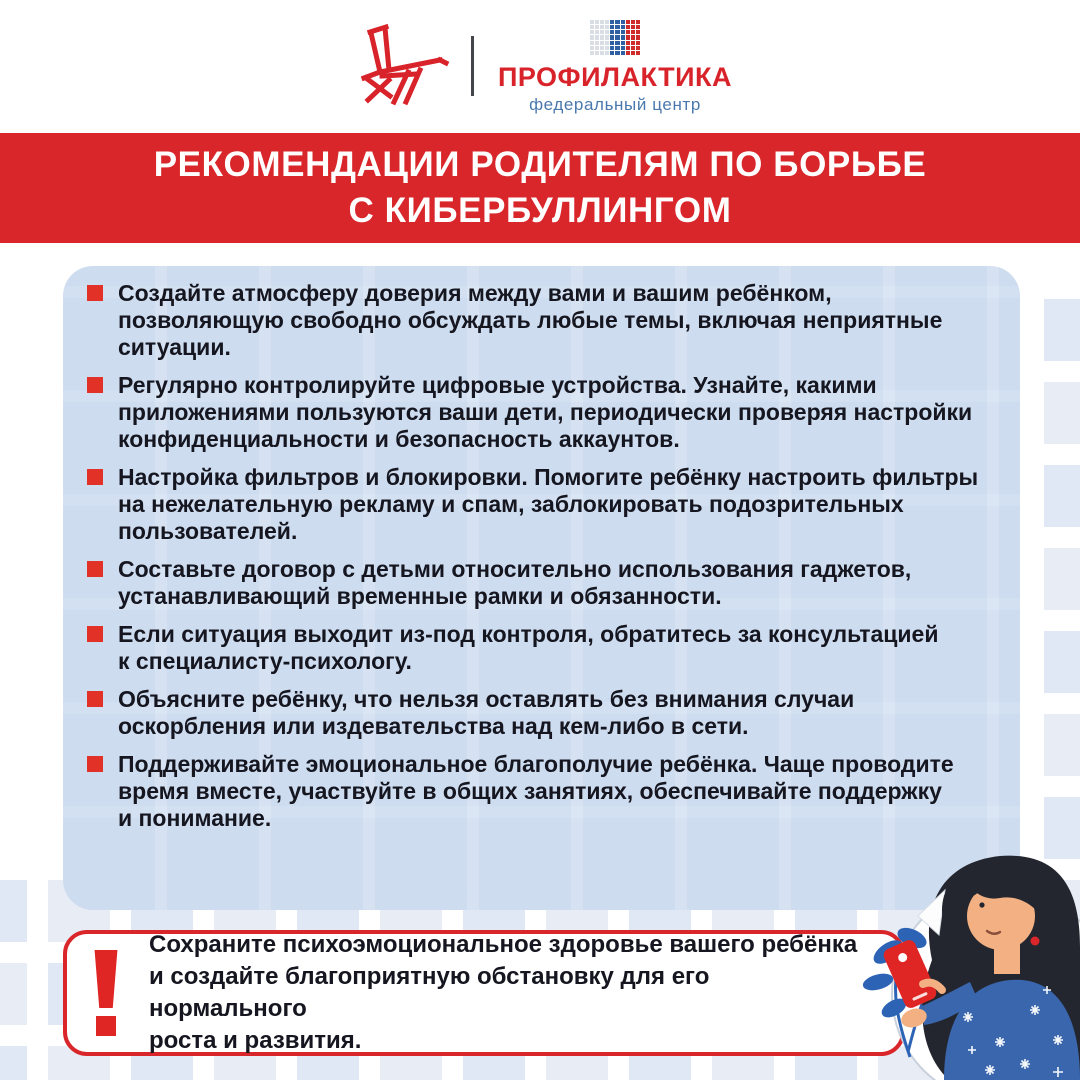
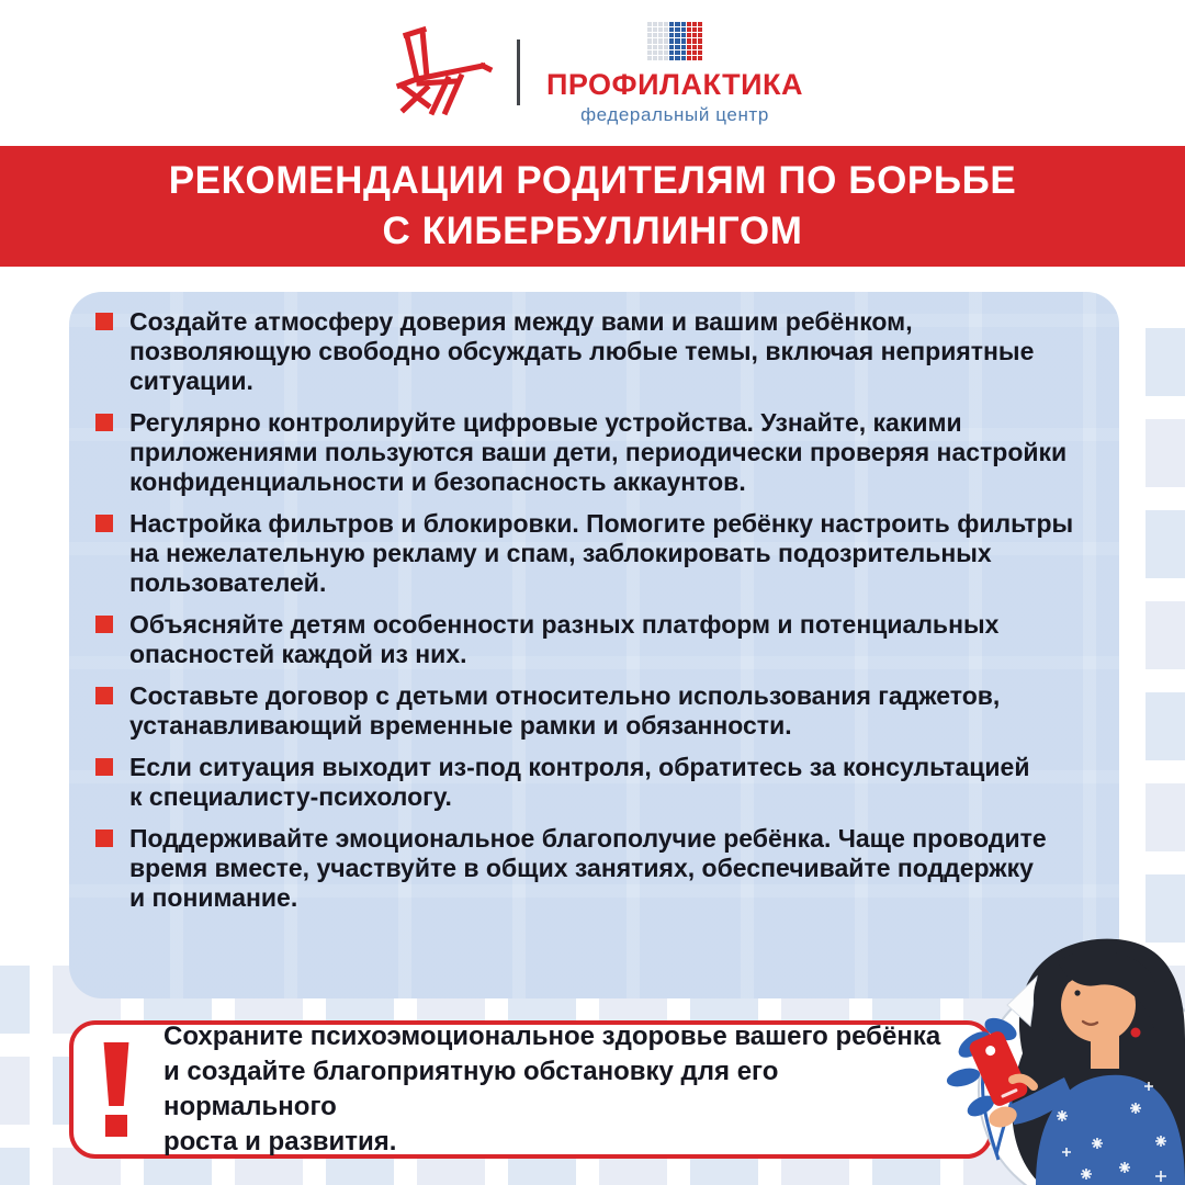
  ПРОФИЛАКТИКА
  федеральный центр
  РЕКОМЕНДАЦИИ РОДИТЕЛЯМ ПО БОРЬБЕ
  С КИБЕРБУЛЛИНГОМ
  Создайте атмосферу доверия между вами и вашим ребёнком,
  позволяющую свободно обсуждать любые темы, включая неприятные
  ситуации.
  Регулярно контролируйте цифровые устройства. Узнайте, какими
  приложениями пользуются ваши дети, периодически проверяя настройки
  конфиденциальности и безопасность аккаунтов.
  Настройка фильтров и блокировки. Помогите ребёнку настроить фильтры
  на нежелательную рекламу и спам, заблокировать подозрительных
  пользователей.
+ Объясняйте детям особенности разных платформ и потенциальных
+ опасностей каждой из них.
  Составьте договор с детьми относительно использования гаджетов,
  устанавливающий временные рамки и обязанности.
  Если ситуация выходит из-под контроля, обратитесь за консультацией
  к специалисту-психологу.
- Объясните ребёнку, что нельзя оставлять без внимания случаи
- оскорбления или издевательства над кем-либо в сети.
  Поддерживайте эмоциональное благополучие ребёнка. Чаще проводите
  время вместе, участвуйте в общих занятиях, обеспечивайте поддержку
  и понимание.
  Сохраните психоэмоциональное здоровье вашего ребёнка
  и создайте благоприятную обстановку для его нормального
  роста и развития.
